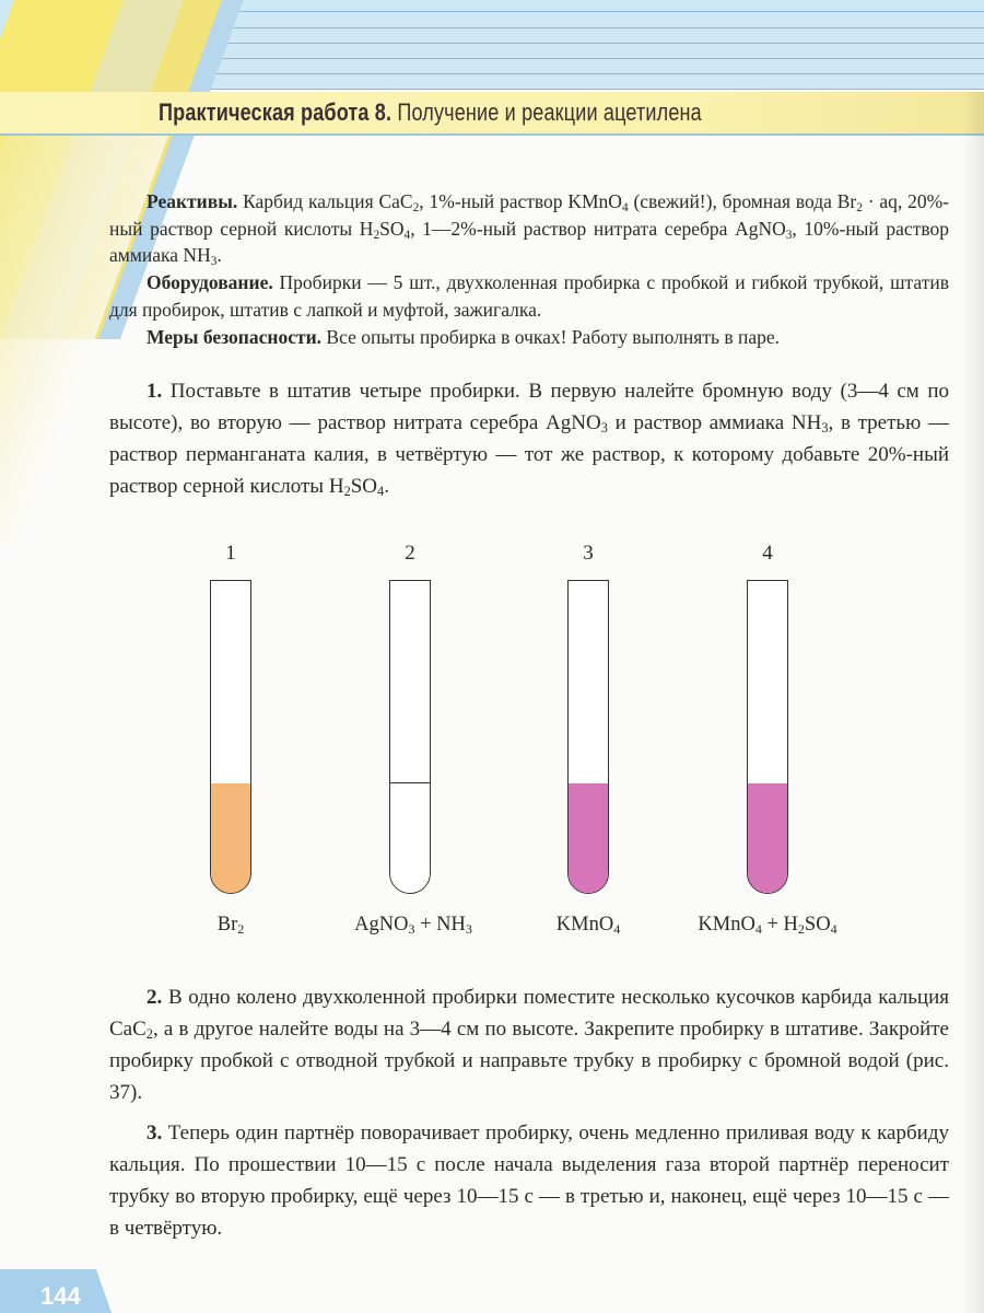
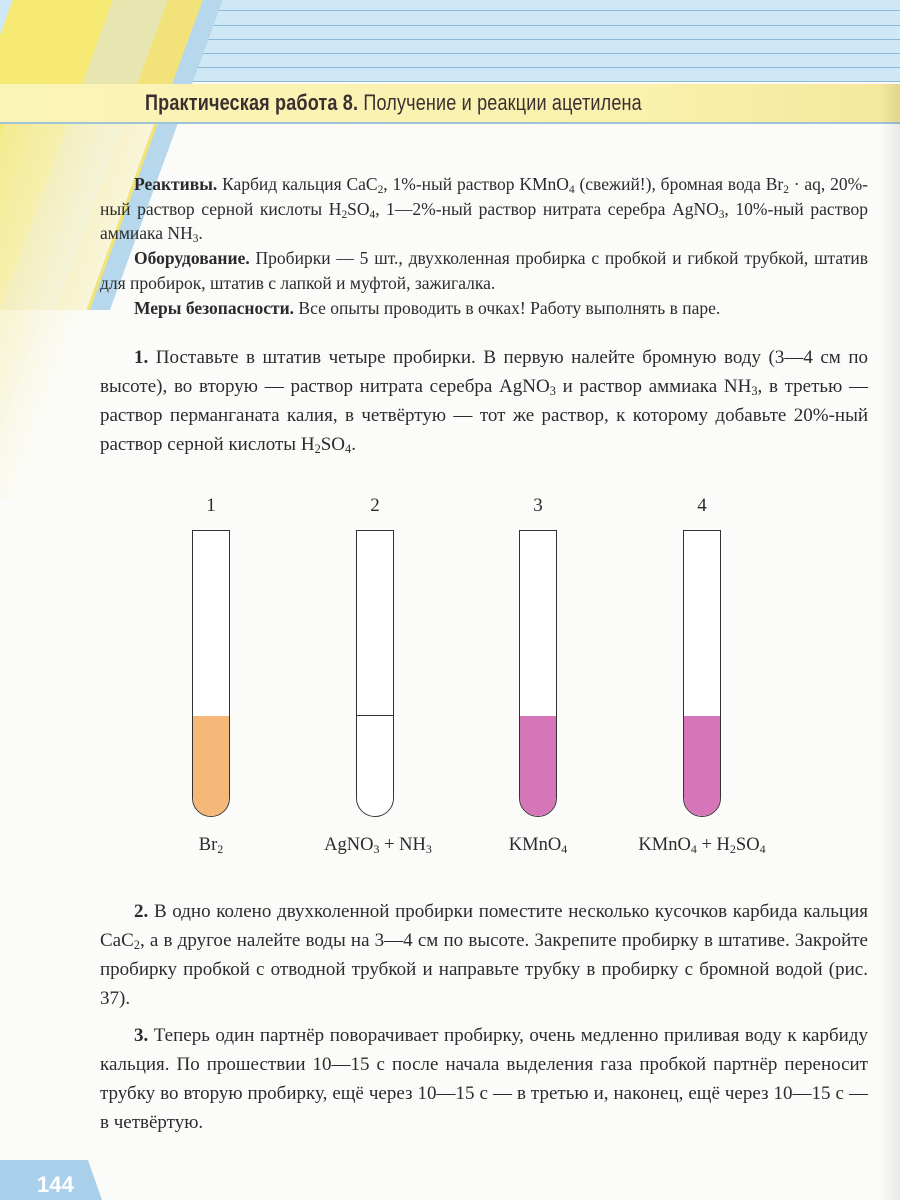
  Практическая работа 8. Получение и реакции ацетилена
  Реактивы. Карбид кальция CaC2, 1%-ный раствор KMnO4 (свежий!), бромная вода Br2 · aq, 20%-ный раствор серной кислоты H2SO4, 1—2%-ный раствор нитрата серебра AgNO3, 10%-ный раствор аммиака NH3.
  Оборудование. Пробирки — 5 шт., двухколенная пробирка с пробкой и гибкой трубкой, штатив для пробирок, штатив с лапкой и муфтой, зажигалка.
- Меры безопасности. Все опыты пробирка в очках! Работу выполнять в паре.
+ Меры безопасности. Все опыты проводить в очках! Работу выполнять в паре.
  1. Поставьте в штатив четыре пробирки. В первую налейте бромную воду (3—4 см по высоте), во вторую — раствор нитрата серебра AgNO3 и раствор аммиака NH3, в третью — раствор перманганата калия, в четвёртую — тот же раствор, к которому добавьте 20%-ный раствор серной кислоты H2SO4.
  1
  2
  3
  4
  Br2
  AgNO3 + NH3
  KMnO4
  KMnO4 + H2SO4
  2. В одно колено двухколенной пробирки поместите несколько кусочков карбида кальция CaC2, а в другое налейте воды на 3—4 см по высоте. Закрепите пробирку в штативе. Закройте пробирку пробкой с отводной трубкой и направьте трубку в пробирку с бромной водой (рис. 37).
- 3. Теперь один партнёр поворачивает пробирку, очень медленно приливая воду к карбиду кальция. По прошествии 10—15 с после начала выделения газа второй партнёр переносит трубку во вторую пробирку, ещё через 10—15 с — в третью и, наконец, ещё через 10—15 с — в четвёртую.
+ 3. Теперь один партнёр поворачивает пробирку, очень медленно приливая воду к карбиду кальция. По прошествии 10—15 с после начала выделения газа пробкой партнёр переносит трубку во вторую пробирку, ещё через 10—15 с — в третью и, наконец, ещё через 10—15 с — в четвёртую.
  144
